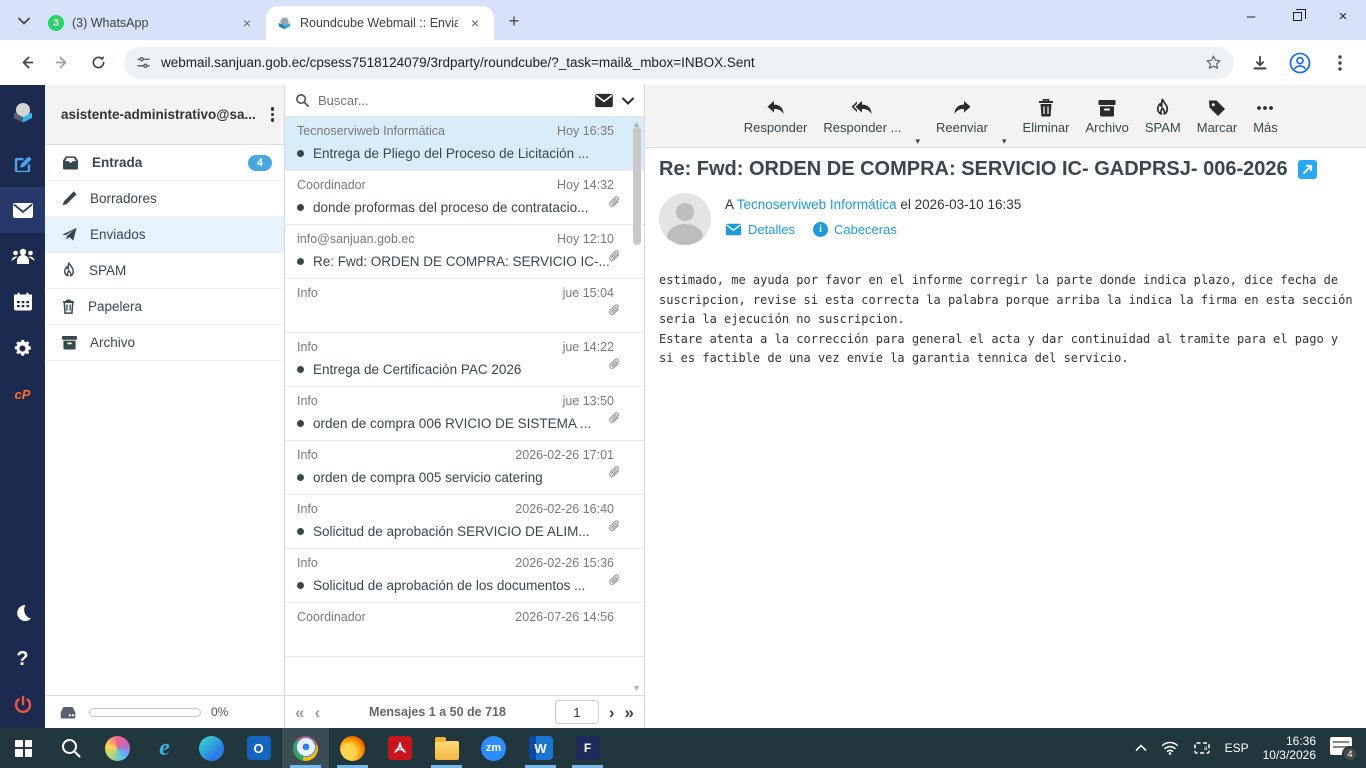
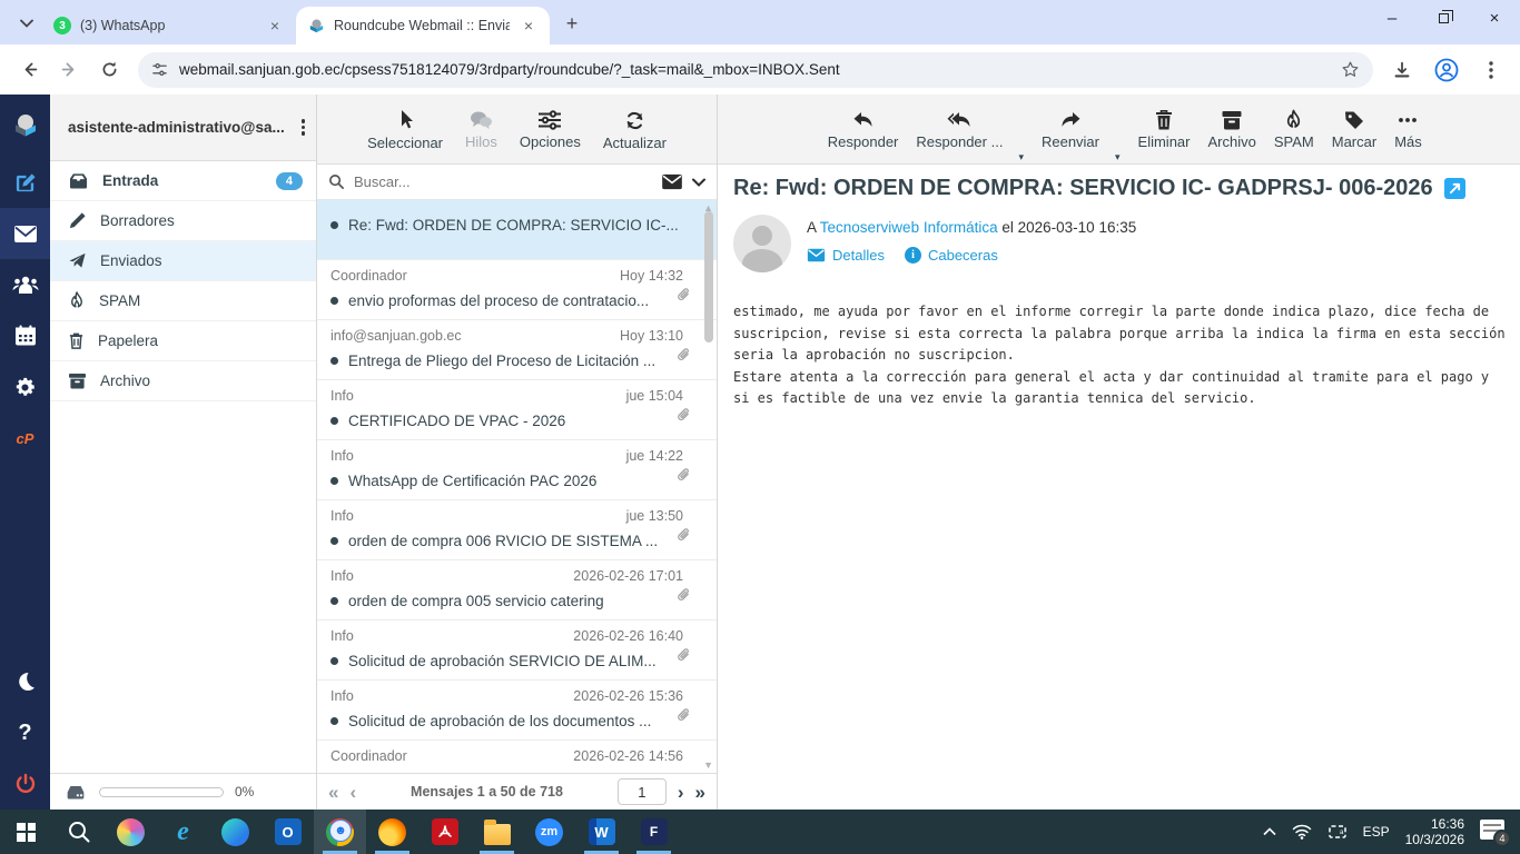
  3
  (3) WhatsApp
  ×
  Roundcube Webmail :: Envia
  ×
  +
  –
  ×
  webmail.sanjuan.gob.ec/cpsess7518124079/3rdparty/roundcube/?_task=mail&_mbox=INBOX.Sent
  cP
  ?
  asistente-administrativo@sa...
  Entrada
  4
  Borradores
  Enviados
  SPAM
  Papelera
  Archivo
  0%
+ Seleccionar
+ Hilos
+ Opciones
+ Actualizar
  Buscar...
- Tecnoserviweb Informática
- Hoy 16:35
- Entrega de Pliego del Proceso de Licitación ...
+ Re: Fwd: ORDEN DE COMPRA: SERVICIO IC-...
  Coordinador
  Hoy 14:32
- donde proformas del proceso de contratacio...
+ envio proformas del proceso de contratacio...
  info@sanjuan.gob.ec
- Hoy 12:10
+ Hoy 13:10
- Re: Fwd: ORDEN DE COMPRA: SERVICIO IC-...
+ Entrega de Pliego del Proceso de Licitación ...
  Info
  jue 15:04
+ CERTIFICADO DE VPAC - 2026
  Info
  jue 14:22
- Entrega de Certificación PAC 2026
+ WhatsApp de Certificación PAC 2026
  Info
  jue 13:50
  orden de compra 006 RVICIO DE SISTEMA ...
  Info
  2026-02-26 17:01
  orden de compra 005 servicio catering
  Info
  2026-02-26 16:40
  Solicitud de aprobación SERVICIO DE ALIM...
  Info
  2026-02-26 15:36
  Solicitud de aprobación de los documentos ...
  Coordinador
- 2026-07-26 14:56
+ 2026-02-26 14:56
  ▲
  ▼
  «
  ‹
  Mensajes 1 a 50 de 718
  1
  ›
  »
  Responder
  Responder ...
  ▾
  Reenviar
  ▾
  Eliminar
  Archivo
  SPAM
  Marcar
  Más
  Re: Fwd: ORDEN DE COMPRA: SERVICIO IC- GADPRSJ- 006-2026
  A Tecnoserviweb Informática el 2026-03-10 16:35
  Detalles
  i
  Cabeceras
  estimado, me ayuda por favor en el informe corregir la parte donde indica plazo, dice fecha de
  suscripcion, revise si esta correcta la palabra porque arriba la indica la firma en esta sección
- seria la ejecución no suscripcion.
+ seria la aprobación no suscripcion.
  Estare atenta a la corrección para general el acta y dar continuidad al tramite para el pago y
  si es factible de una vez envie la garantia tennica del servicio.
  e
  O
  ☻
  zm
  W
  F
  ESP
  16:36
  10/3/2026
  4
